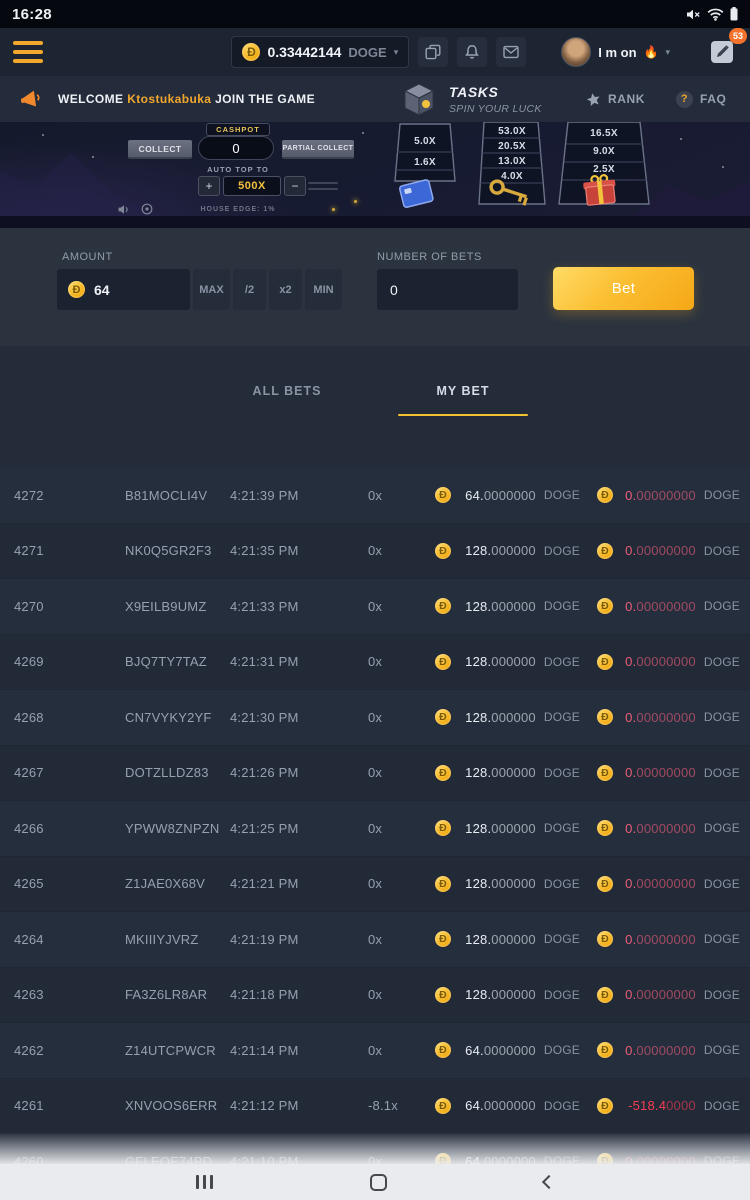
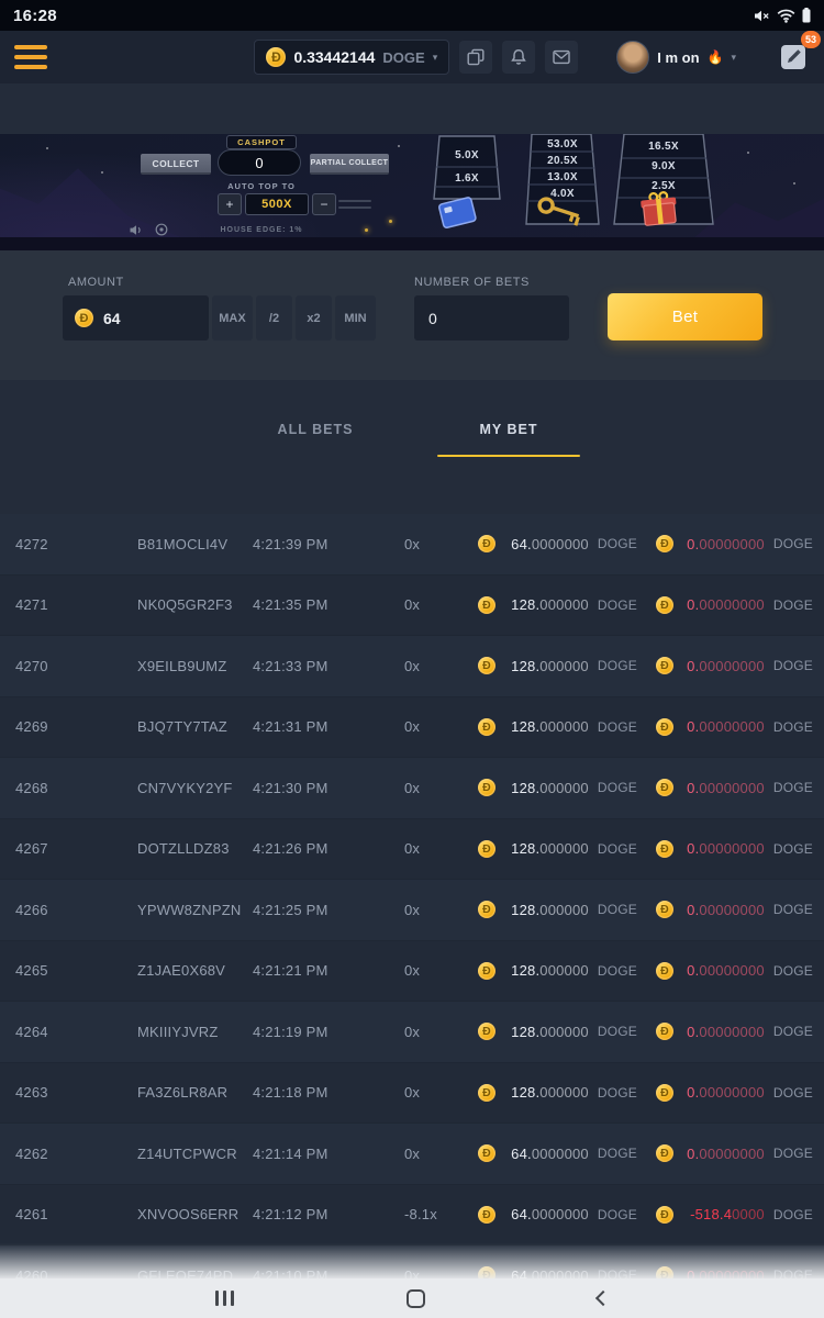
  16:28
  Ð
  0.33442144
  DOGE
  ▾
  I m on
  🔥
  ▾
  53
- WELCOME Ktostukabuka JOIN THE GAME
- TASKS
- SPIN YOUR LUCK
- RANK
- ?
- FAQ
  CASHPOT
  COLLECT
  0
  AUTO TOP TO
  +
  500X
  −
  5.0X
  1.6X
  53.0X
  20.5X
  13.0X
  4.0X
  16.5X
  9.0X
  2.5X
  AMOUNT
  Ð
  64
  MAX
  /2
  x2
  MIN
  NUMBER OF BETS
  0
  Bet
  ALL BETS
  MY BET
  4272
  B81MOCLI4V
  4:21:39 PM
  0x
  Ð
  64.0000000
  DOGE
  Ð
  0.00000000
  DOGE
  4271
  NK0Q5GR2F3
  4:21:35 PM
  0x
  Ð
  128.000000
  DOGE
  Ð
  0.00000000
  DOGE
  4270
  X9EILB9UMZ
  4:21:33 PM
  0x
  Ð
  128.000000
  DOGE
  Ð
  0.00000000
  DOGE
  4269
  BJQ7TY7TAZ
  4:21:31 PM
  0x
  Ð
  128.000000
  DOGE
  Ð
  0.00000000
  DOGE
  4268
  CN7VYKY2YF
  4:21:30 PM
  0x
  Ð
  128.000000
  DOGE
  Ð
  0.00000000
  DOGE
  4267
  DOTZLLDZ83
  4:21:26 PM
  0x
  Ð
  128.000000
  DOGE
  Ð
  0.00000000
  DOGE
  4266
  YPWW8ZNPZN
  4:21:25 PM
  0x
  Ð
  128.000000
  DOGE
  Ð
  0.00000000
  DOGE
  4265
  Z1JAE0X68V
  4:21:21 PM
  0x
  Ð
  128.000000
  DOGE
  Ð
  0.00000000
  DOGE
  4264
  MKIIIYJVRZ
  4:21:19 PM
  0x
  Ð
  128.000000
  DOGE
  Ð
  0.00000000
  DOGE
  4263
  FA3Z6LR8AR
  4:21:18 PM
  0x
  Ð
  128.000000
  DOGE
  Ð
  0.00000000
  DOGE
  4262
  Z14UTCPWCR
  4:21:14 PM
  0x
  Ð
  64.0000000
  DOGE
  Ð
  0.00000000
  DOGE
  4261
  XNVOOS6ERR
  4:21:12 PM
  -8.1x
  Ð
  64.0000000
  DOGE
  Ð
  -518.40000
  DOGE
